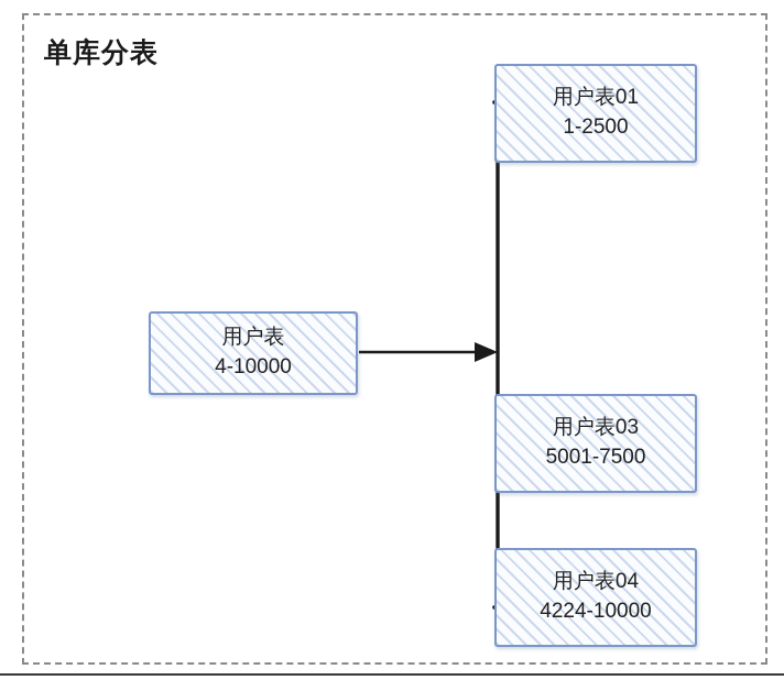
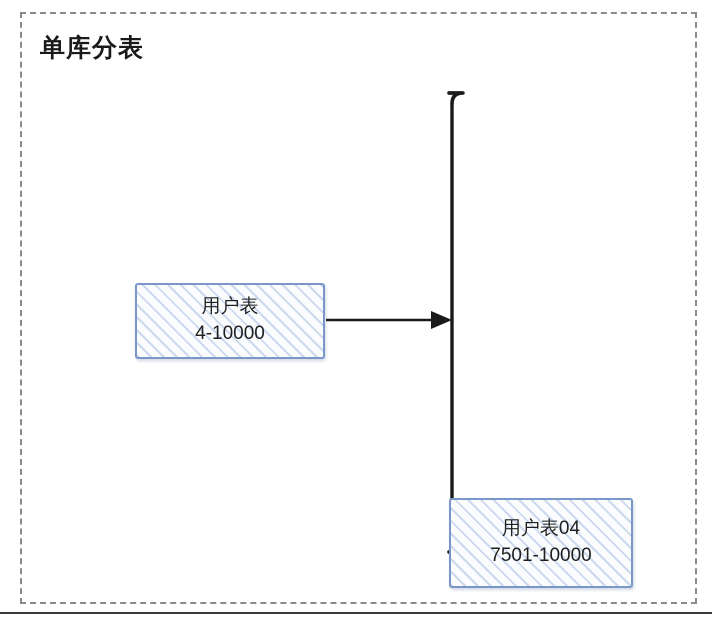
  单库分表
  用户表
  4-10000
- 用户表01
- 1-2500
- 用户表03
- 5001-7500
  用户表04
- 4224-10000
+ 7501-10000
